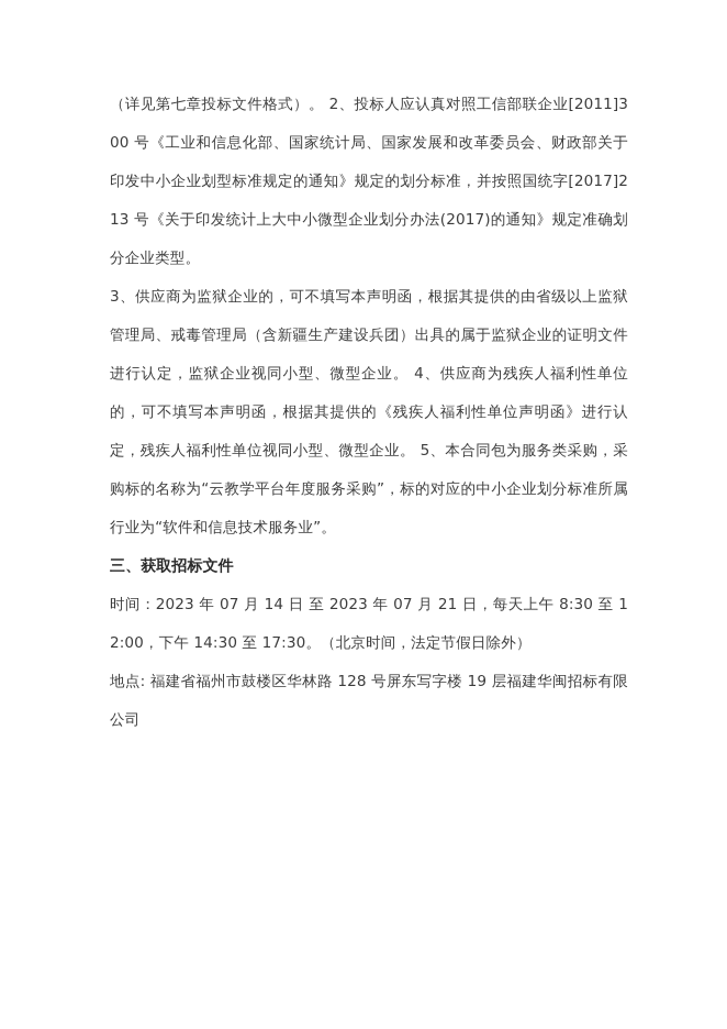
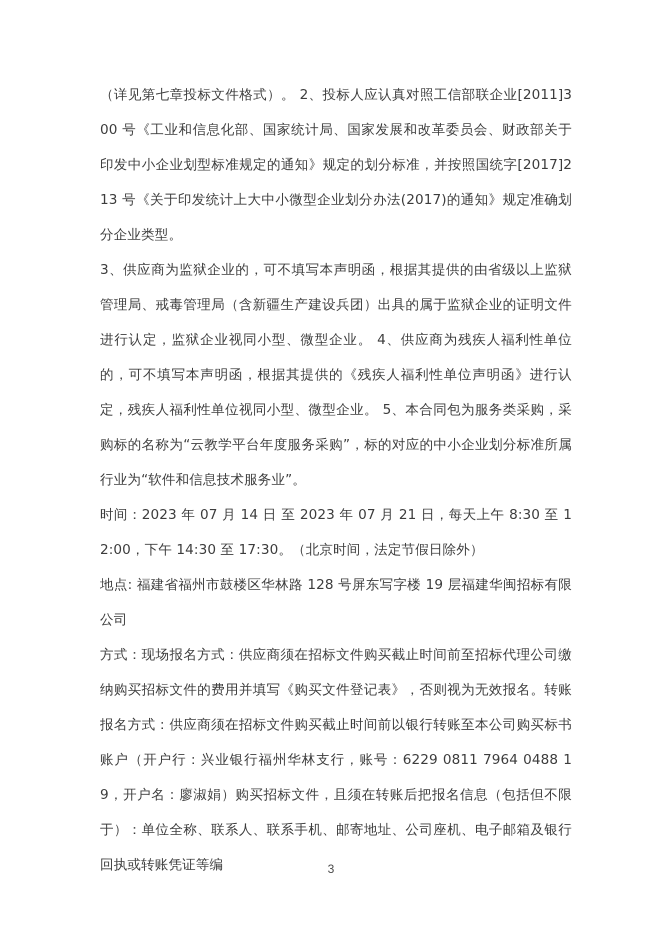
  （详见第七章投标文件格式）。 2、投标人应认真对照工信部联企业[2011]300 号《工业和信息化部、国家统计局、国家发展和改革委员会、财政部关于印发中小企业划型标准规定的通知》规定的划分标准，并按照国统字[2017]213 号《关于印发统计上大中小微型企业划分办法(2017)的通知》规定准确划分企业类型。
  3、供应商为监狱企业的，可不填写本声明函，根据其提供的由省级以上监狱管理局、戒毒管理局（含新疆生产建设兵团）出具的属于监狱企业的证明文件进行认定，监狱企业视同小型、微型企业。 4、供应商为残疾人福利性单位的，可不填写本声明函，根据其提供的《残疾人福利性单位声明函》进行认定，残疾人福利性单位视同小型、微型企业。 5、本合同包为服务类采购，采购标的名称为“云教学平台年度服务采购”，标的对应的中小企业划分标准所属行业为“软件和信息技术服务业”。
- 三、获取招标文件
  时间：2023 年 07 月 14 日 至 2023 年 07 月 21 日，每天上午 8:30 至 12:00，下午 14:30 至 17:30。（北京时间，法定节假日除外）
  地点: 福建省福州市鼓楼区华林路 128 号屏东写字楼 19 层福建华闽招标有限公司
+ 方式：现场报名方式：供应商须在招标文件购买截止时间前至招标代理公司缴纳购买招标文件的费用并填写《购买文件登记表》，否则视为无效报名。转账报名方式：供应商须在招标文件购买截止时间前以银行转账至本公司购买标书账户（开户行：兴业银行福州华林支行，账号：6229 0811 7964 0488 19，开户名：廖淑娟）购买招标文件，且须在转账后把报名信息（包括但不限于）：单位全称、联系人、联系手机、邮寄地址、公司座机、电子邮箱及银行回执或转账凭证等编
+ 3
